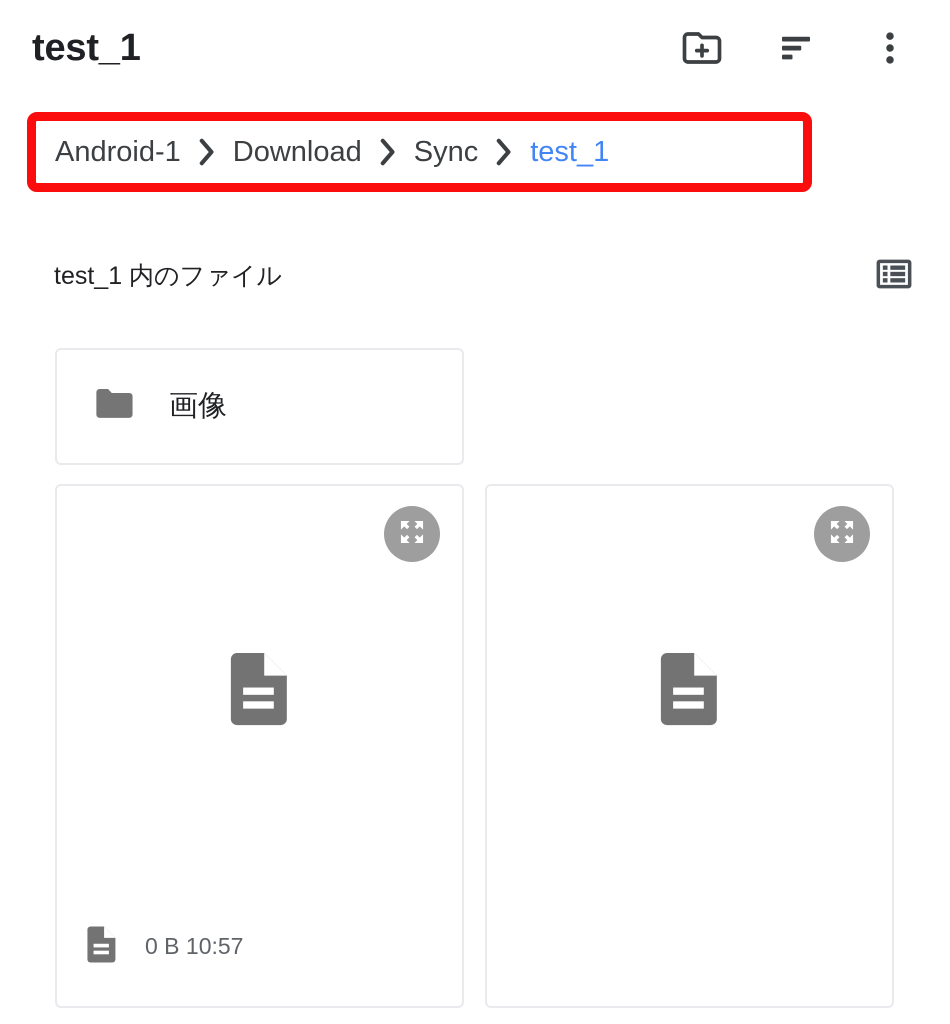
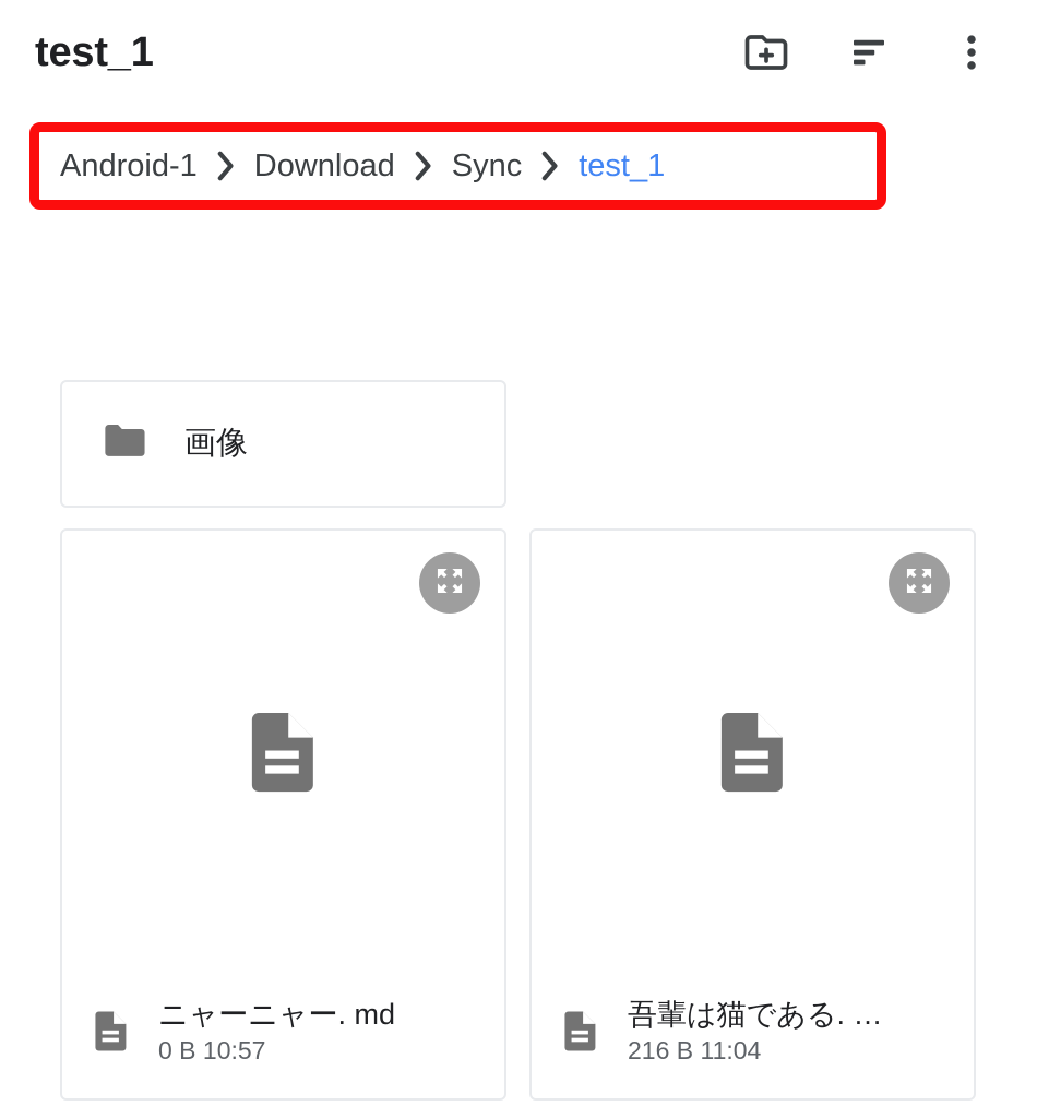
  test_1
  Android-1
  Download
  Sync
  test_1
- test_1 内のファイル
  画像
+ ニャーニャー. md
  0 B 10:57
+ 吾輩は猫である. …
+ 216 B 11:04
